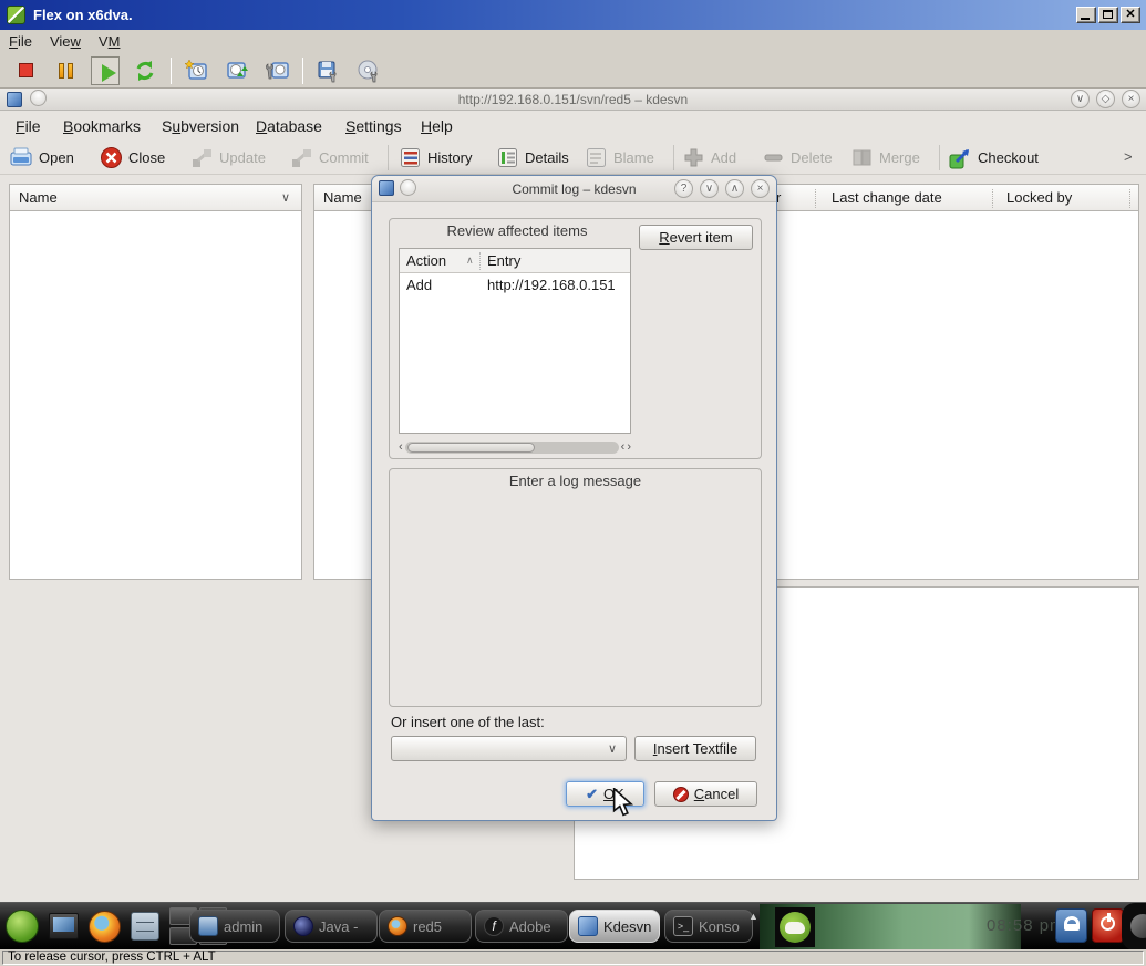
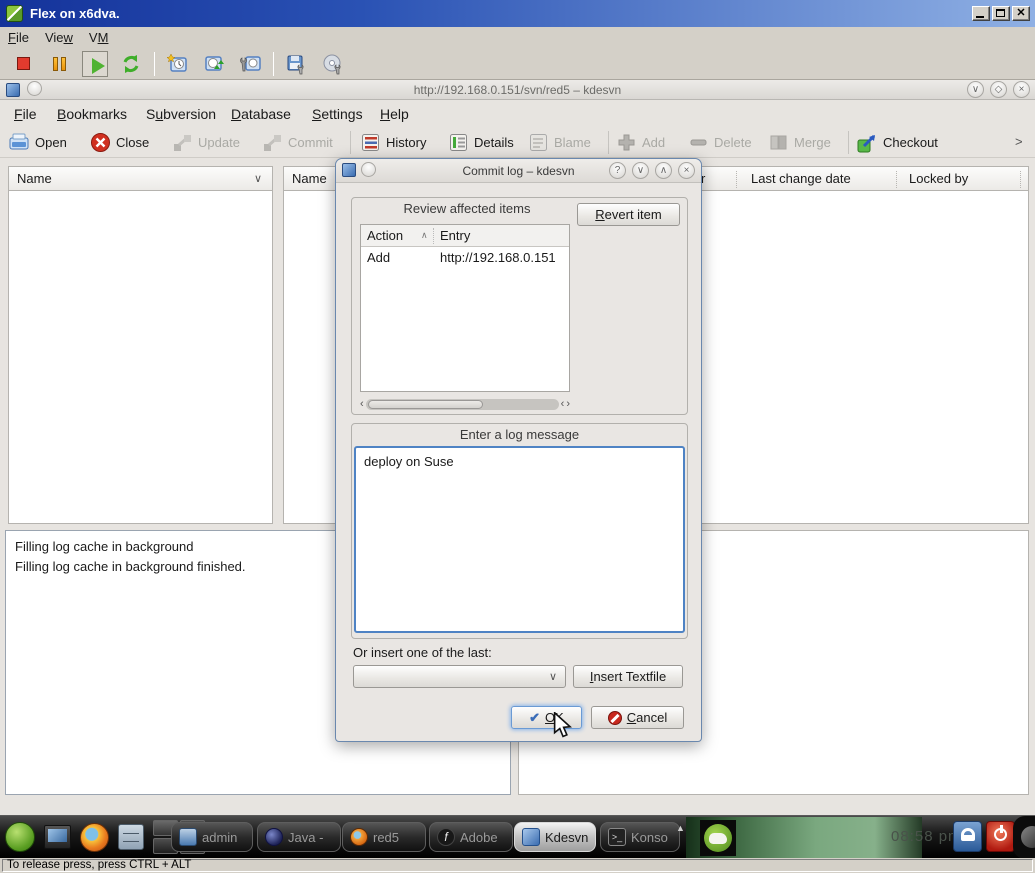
  Flex on x6dva.
  ✕
  File
  View
  VM
  http://192.168.0.151/svn/red5 – kdesvn
  ∨
  ◇
  ×
  File
  Bookmarks
  Subversion
  Database
  Settings
  Help
  Open
  Close
  Update
  Commit
  History
  Details
  Blame
  Add
  Delete
  Merge
  Checkout
  >
  Name
  ∨
  Name
  r
  Last change date
  Locked by
+ Filling log cache in background
+ Filling log cache in background finished.
  Commit log – kdesvn
  ?
  ∨
  ∧
  ×
  Review affected items
  Action
  ∧
  Entry
  Add
  http://192.168.0.151
  ‹
  ‹
  ›
  Revert item
  Enter a log message
+ deploy on Suse
  Or insert one of the last:
  ∨
  Insert Textfile
  ✔
  Cancel
  admin
  Java -
  red5
  f
  Adobe
  Kdesvn
  >_
  Konso
  ▲
  08:58 p
- To release cursor, press CTRL + ALT
+ To release press, press CTRL + ALT
